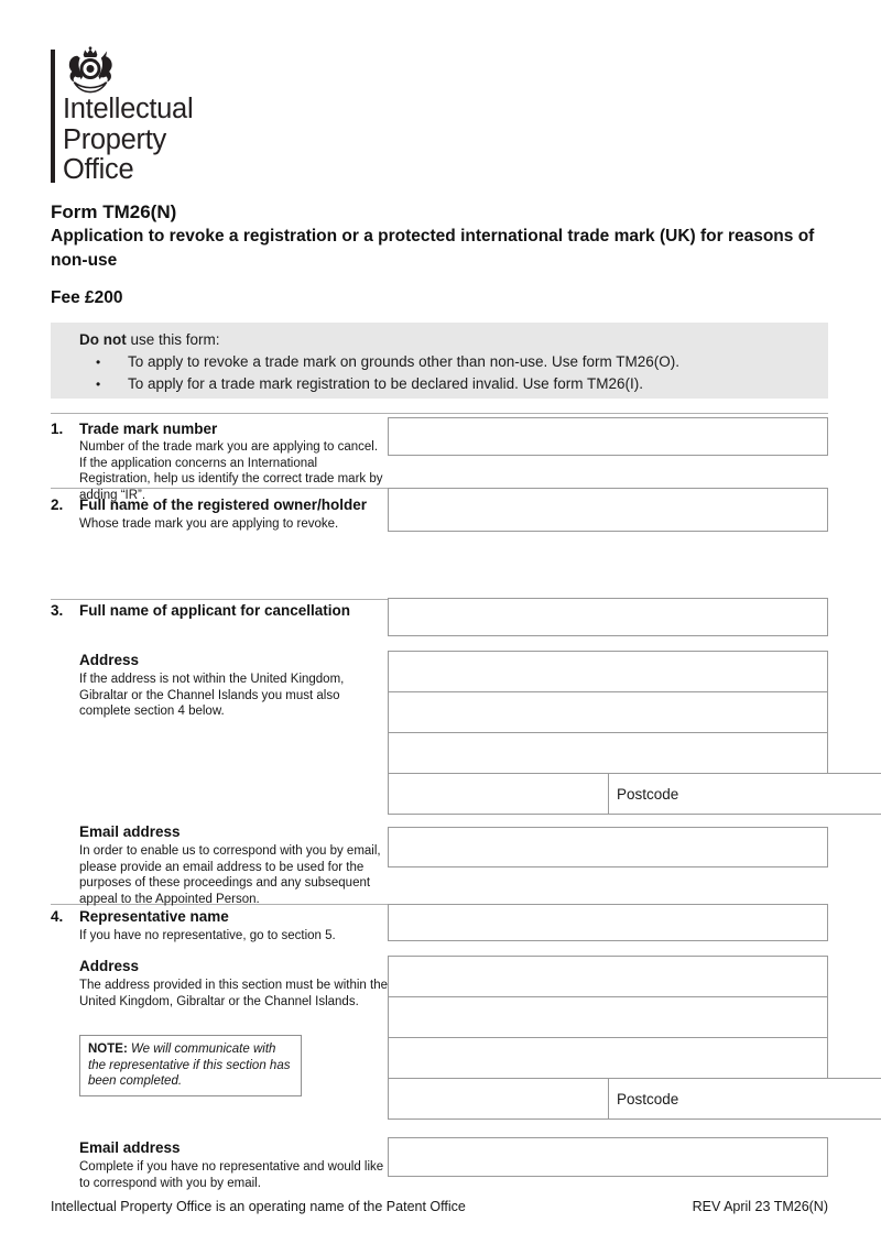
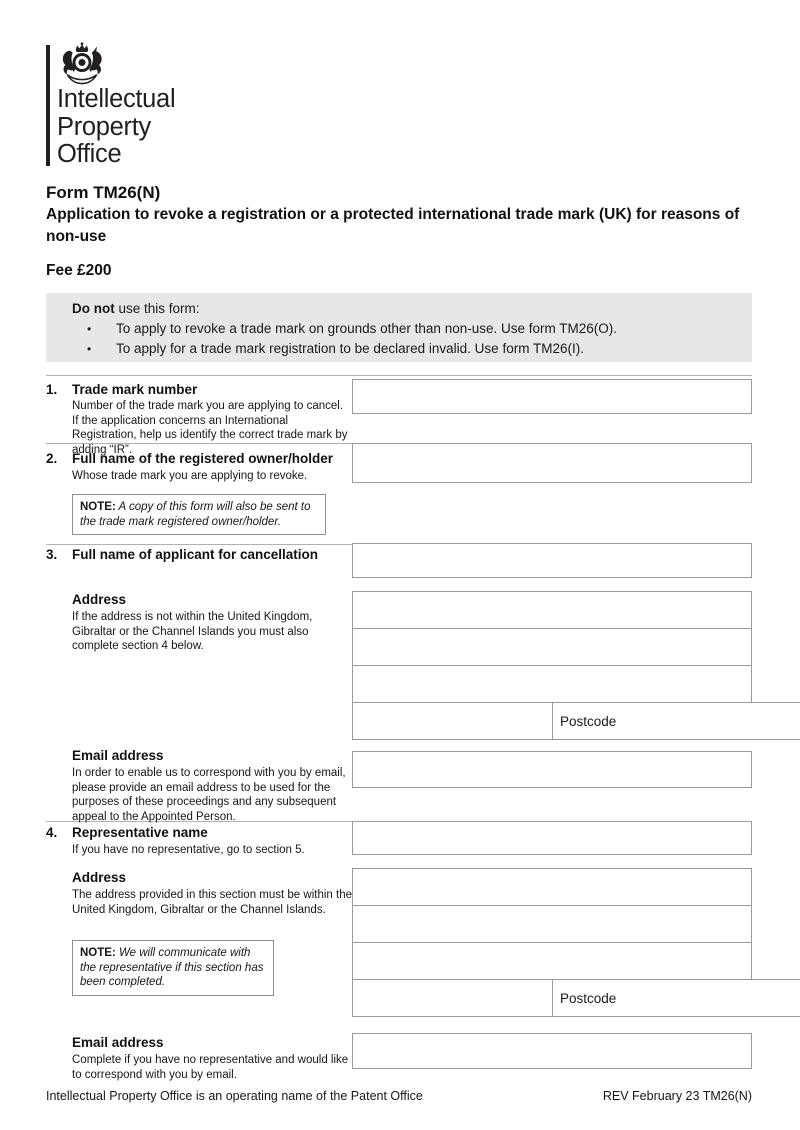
  Intellectual
  Property
  Office
  Form TM26(N)
  Application to revoke a registration or a protected international trade mark (UK) for reasons of non-use
  Fee £200
  Do not use this form:
  •
  To apply to revoke a trade mark on grounds other than non-use. Use form TM26(O).
  •
  To apply for a trade mark registration to be declared invalid. Use form TM26(I).
  1.
  Trade mark number
  Number of the trade mark you are applying to cancel. If the application concerns an International Registration, help us identify the correct trade mark by adding “IR”.
  2.
  Full name of the registered owner/holder
  Whose trade mark you are applying to revoke.
+ NOTE: A copy of this form will also be sent to the trade mark registered owner/holder.
  3.
  Full name of applicant for cancellation
  Address
  If the address is not within the United Kingdom, Gibraltar or the Channel Islands you must also complete section 4 below.
  Postcode
  Email address
  In order to enable us to correspond with you by email, please provide an email address to be used for the purposes of these proceedings and any subsequent appeal to the Appointed Person.
  4.
  Representative name
  If you have no representative, go to section 5.
  Address
  The address provided in this section must be within the United Kingdom, Gibraltar or the Channel Islands.
  Postcode
  NOTE: We will communicate with the representative if this section has been completed.
  Email address
  Complete if you have no representative and would like to correspond with you by email.
  Intellectual Property Office is an operating name of the Patent Office
- REV April 23 TM26(N)
+ REV February 23 TM26(N)
